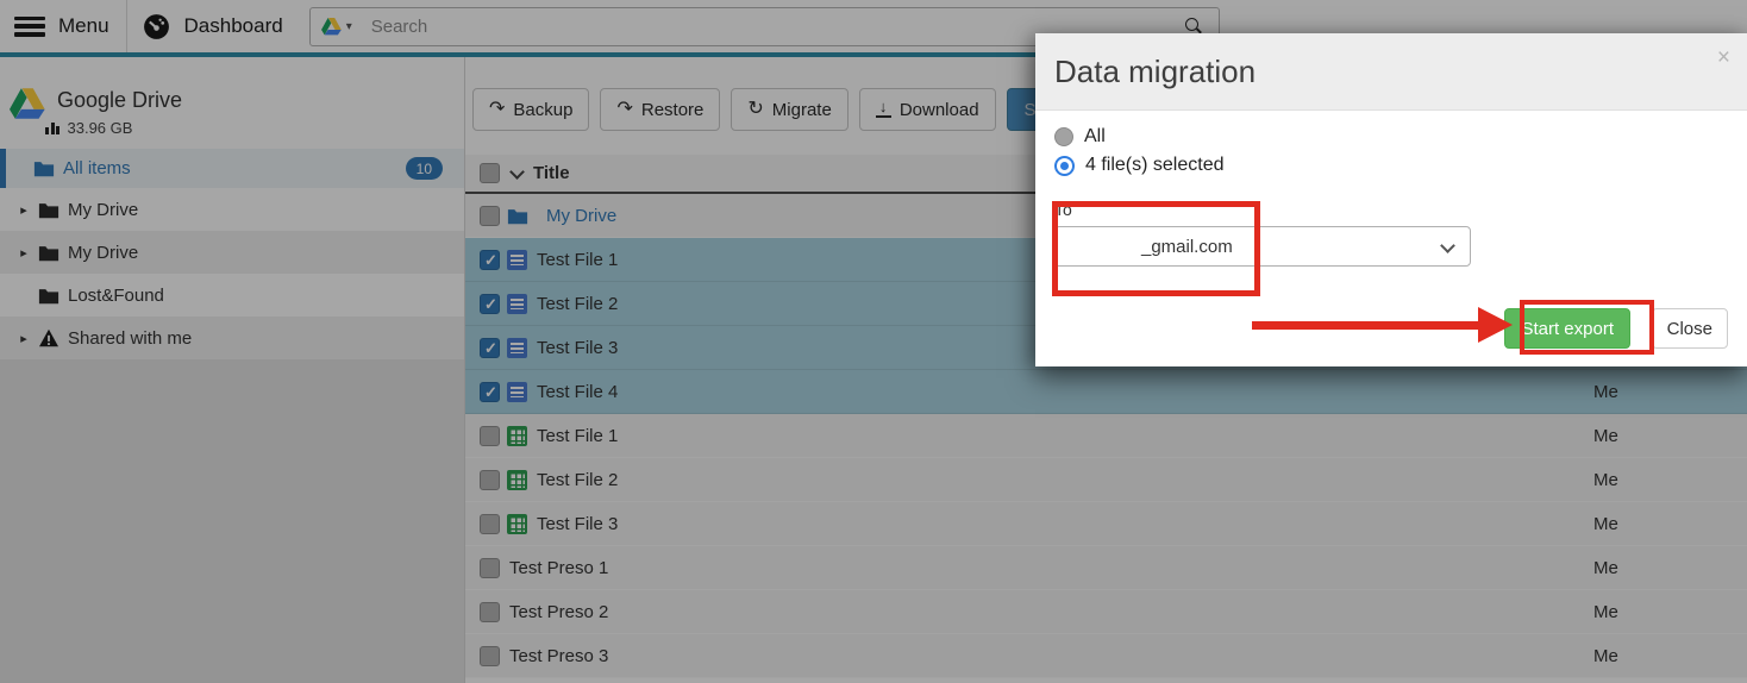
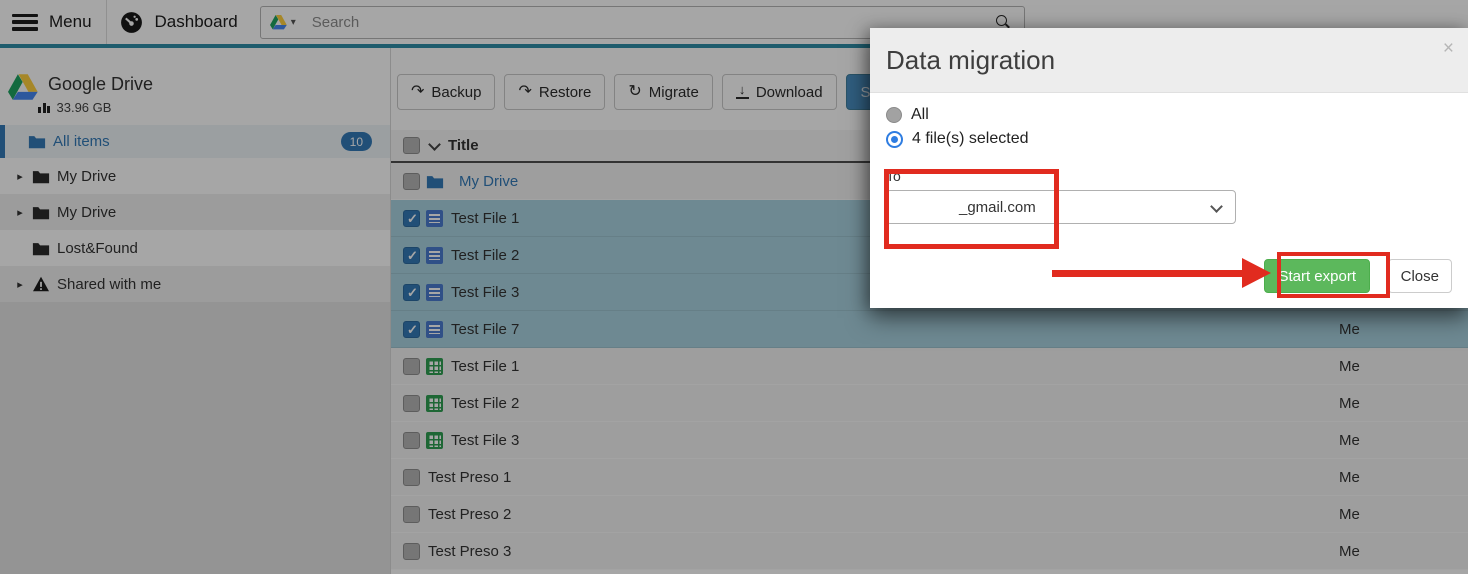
  Menu
  Dashboard
  ▾
  Search
  Google Drive
  33.96 GB
  All items
  10
  ▸
  My Drive
  ▸
  My Drive
  Lost&Found
  ▸
  Shared with me
  ↷
  Backup
  ↷
  Restore
  ↻
  Migrate
  Download
  Title
  My Drive
  Test File 1
  Test File 2
  Test File 3
- Test File 4
+ Test File 7
  Me
  Test File 1
  Me
  Test File 2
  Me
  Test File 3
  Me
  Test Preso 1
  Me
  Test Preso 2
  Me
  Test Preso 3
  Me
  Data migration
  ×
  All
  4 file(s) selected
  To
  _gmail.com
  Start export
  Close
